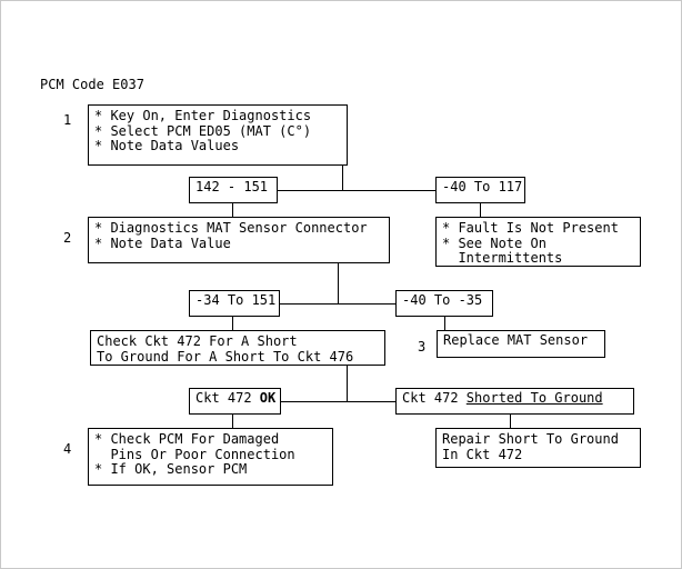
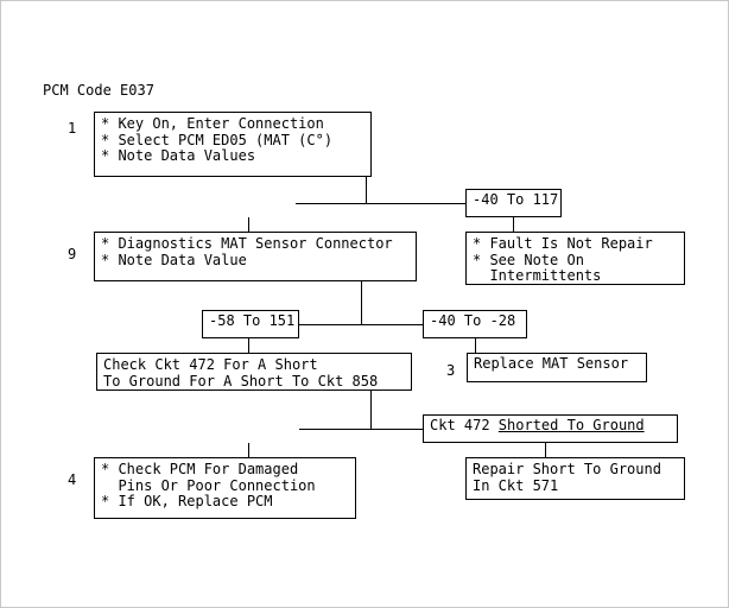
  PCM Code E037
  1
- * Key On, Enter Diagnostics * Select PCM ED05 (MAT (C°) * Note Data Values
+ * Key On, Enter Connection * Select PCM ED05 (MAT (C°) * Note Data Values
- 142 - 151
  -40 To 117
- 2
+ 9
  * Diagnostics MAT Sensor Connector * Note Data Value
- * Fault Is Not Present * See Note On Intermittents
+ * Fault Is Not Repair * See Note On Intermittents
- -34 To 151
+ -58 To 151
- -40 To -35
+ -40 To -28
- Check Ckt 472 For A Short To Ground For A Short To Ckt 476
+ Check Ckt 472 For A Short To Ground For A Short To Ckt 858
  3
  Replace MAT Sensor
- Ckt 472 OK
  Ckt 472 Shorted To Ground
  4
- * Check PCM For Damaged Pins Or Poor Connection * If OK, Sensor PCM
+ * Check PCM For Damaged Pins Or Poor Connection * If OK, Replace PCM
- Repair Short To Ground In Ckt 472
+ Repair Short To Ground In Ckt 571
